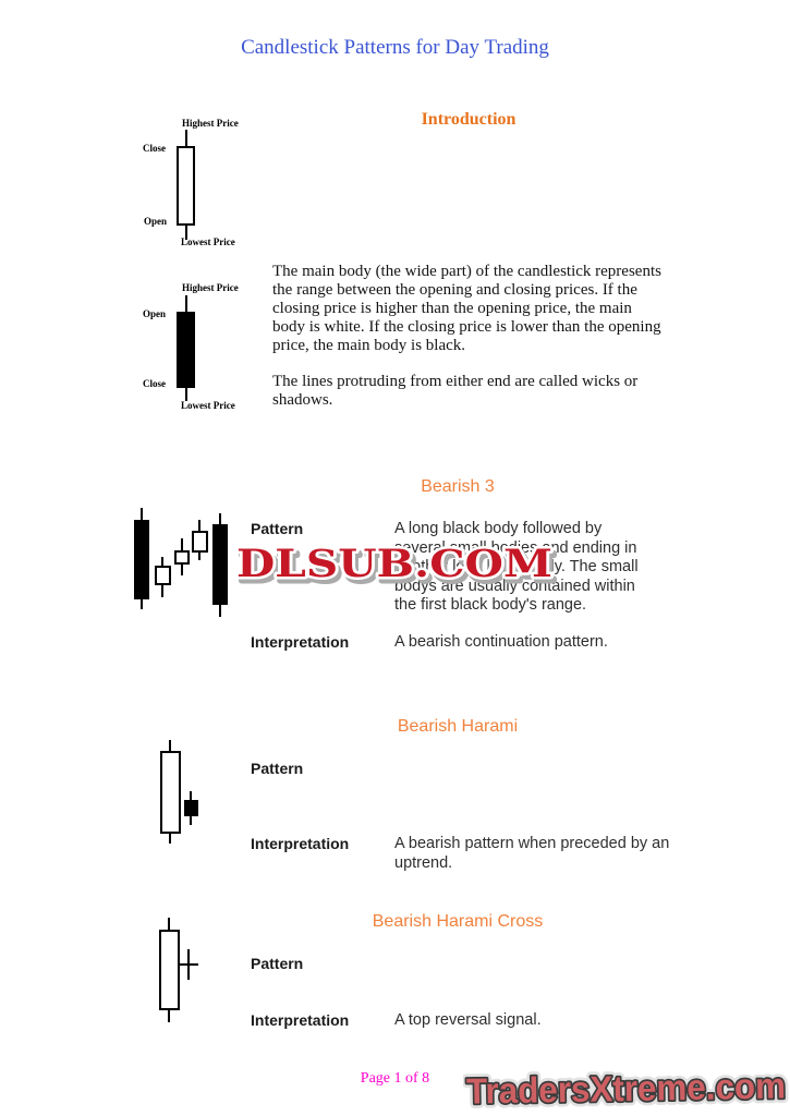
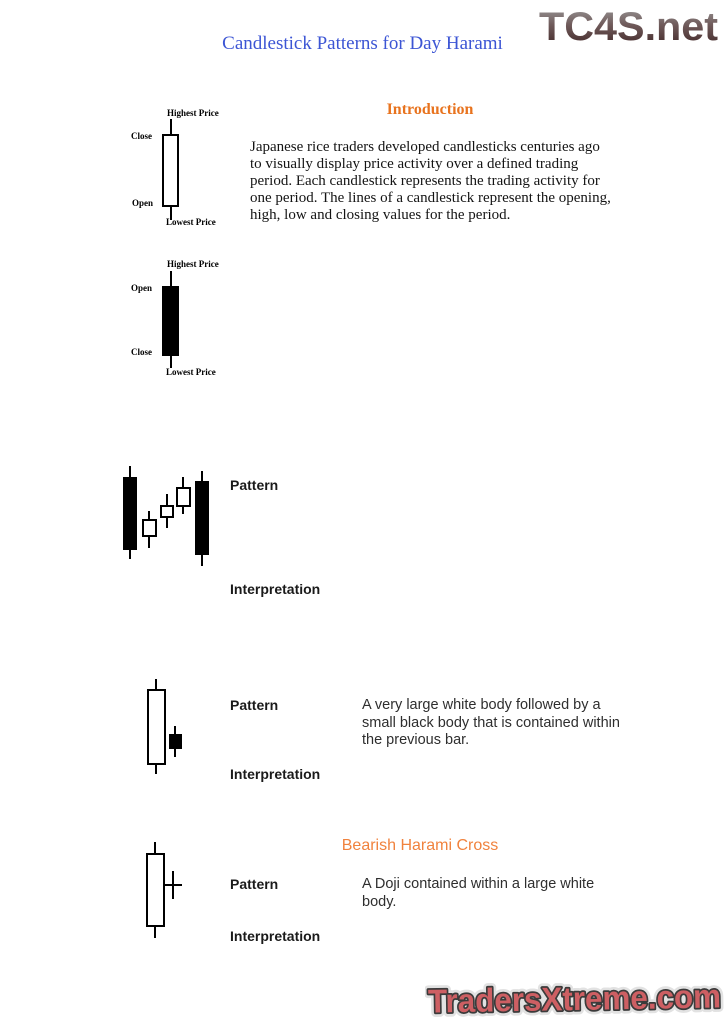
+ TC4S.net
- Candlestick Patterns for Day Trading
+ Candlestick Patterns for Day Harami
  Introduction
  Highest Price
  Close
  Open
  Lowest Price
+ Japanese rice traders developed candlesticks centuries ago
+ to visually display price activity over a defined trading
+ period. Each candlestick represents the trading activity for
+ one period. The lines of a candlestick represent the opening,
+ high, low and closing values for the period.
  Highest Price
  Open
  Close
  Lowest Price
- The main body (the wide part) of the candlestick represents
- the range between the opening and closing prices. If the
- closing price is higher than the opening price, the main
- body is white. If the closing price is lower than the opening
- price, the main body is black.
- The lines protruding from either end are called wicks or
- shadows.
- Bearish 3
  Pattern
- A long black body followed by
- several small bodies and ending in
- another long black body. The small
- bodys are usually contained within
- the first black body's range.
  Interpretation
- A bearish continuation pattern.
- DLSUB.COM
- Bearish Harami
  Pattern
+ A very large white body followed by a
+ small black body that is contained within
+ the previous bar.
  Interpretation
- A bearish pattern when preceded by an
- uptrend.
  Bearish Harami Cross
  Pattern
+ A Doji contained within a large white
+ body.
  Interpretation
- A top reversal signal.
- Page 1 of 8
  TradersXtreme.com
